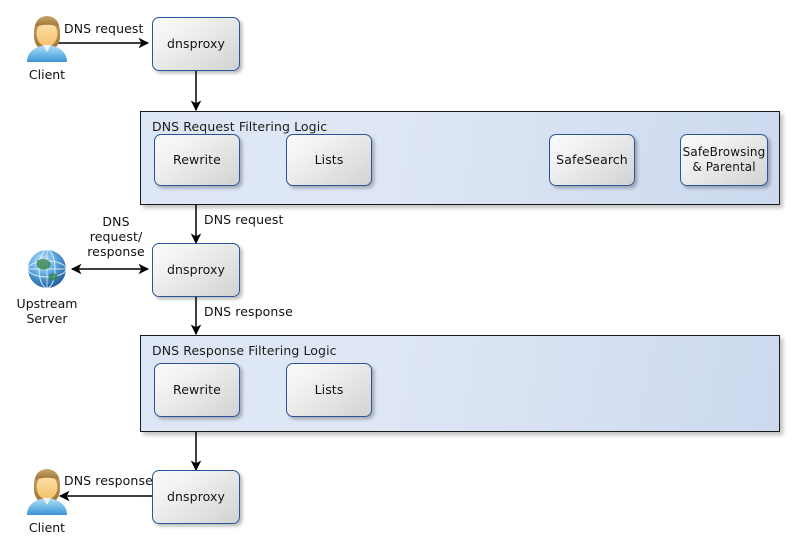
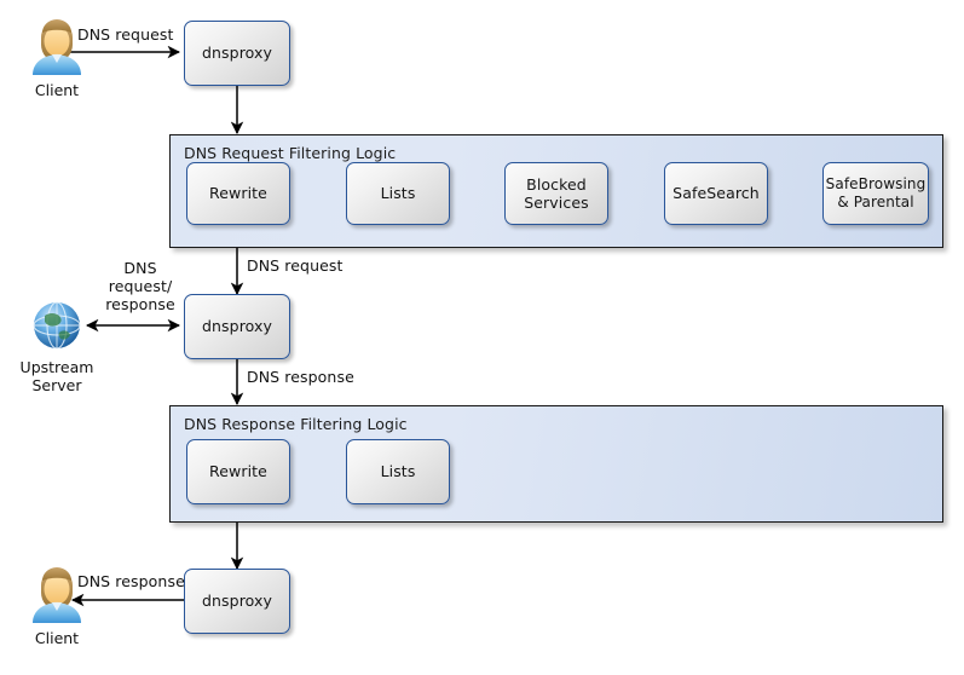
  Client
  Upstream
  Server
  Client
  dnsproxy
  dnsproxy
  dnsproxy
  DNS Request Filtering Logic
  Rewrite
  Lists
+ Blocked
+ Services
  SafeSearch
  SafeBrowsing
  & Parental
  DNS Response Filtering Logic
  Rewrite
  Lists
  DNS request
  DNS request
  DNS
  request/
  response
  DNS response
  DNS response
